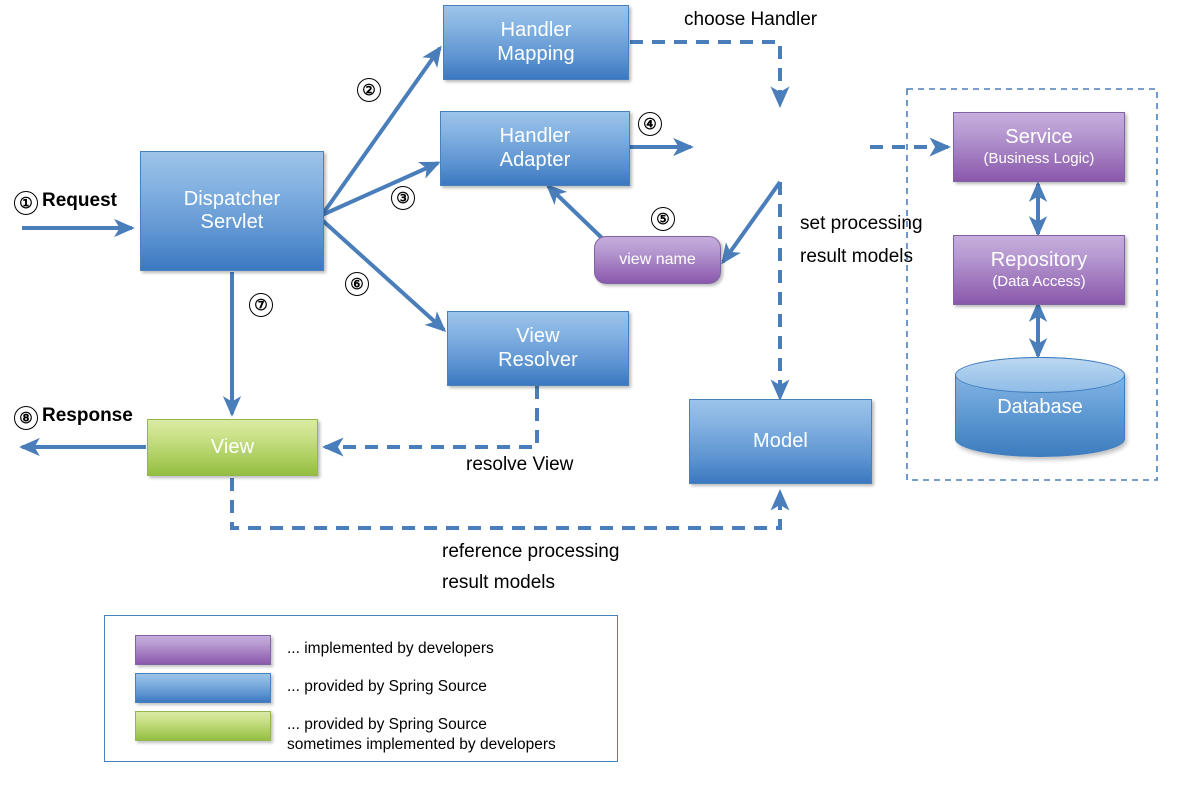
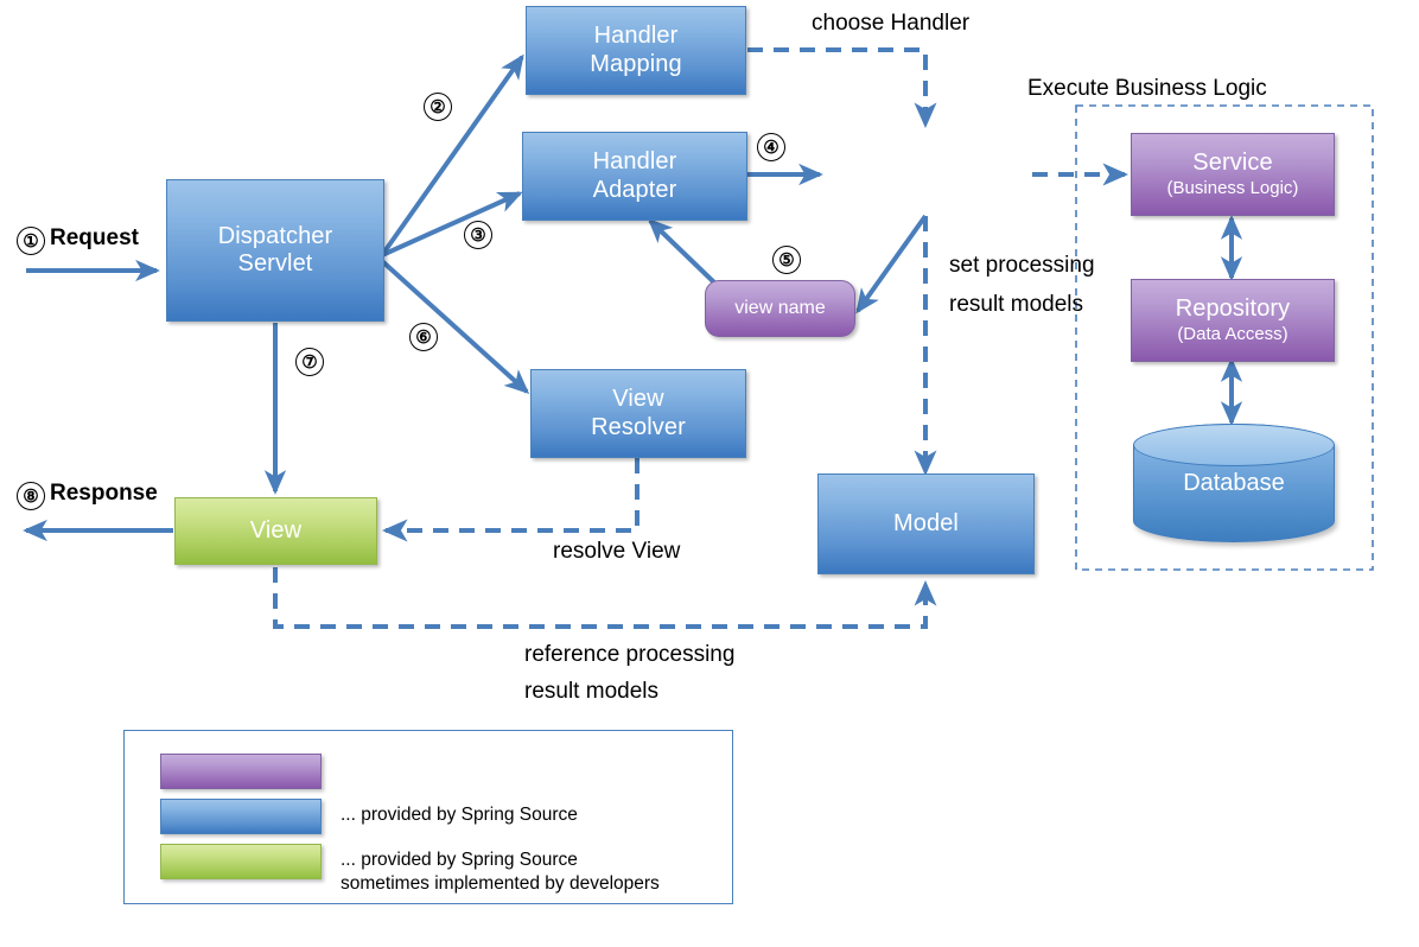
  Dispatcher
  Servlet
  Handler
  Mapping
  Handler
  Adapter
  View
  Resolver
  view name
  Model
  View
  Service
  (Business Logic)
  Repository
  (Data Access)
  Database
  ①
  ②
  ③
  ④
  ⑤
  ⑥
  ⑦
  ⑧
  Request
  Response
  choose Handler
+ Execute Business Logic
  set processing
  result models
  resolve View
  reference processing
  result models
- ... implemented by developers
  ... provided by Spring Source
  ... provided by Spring Source
  sometimes implemented by developers
